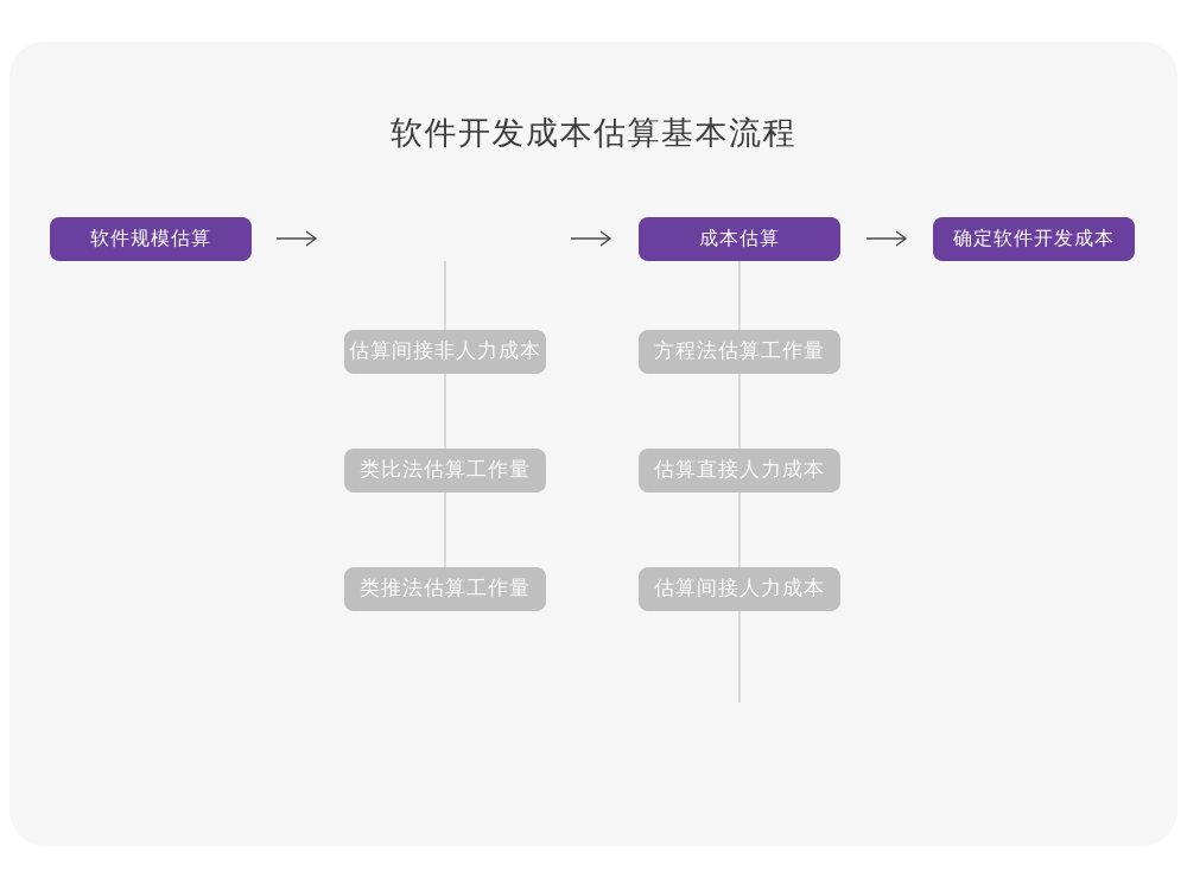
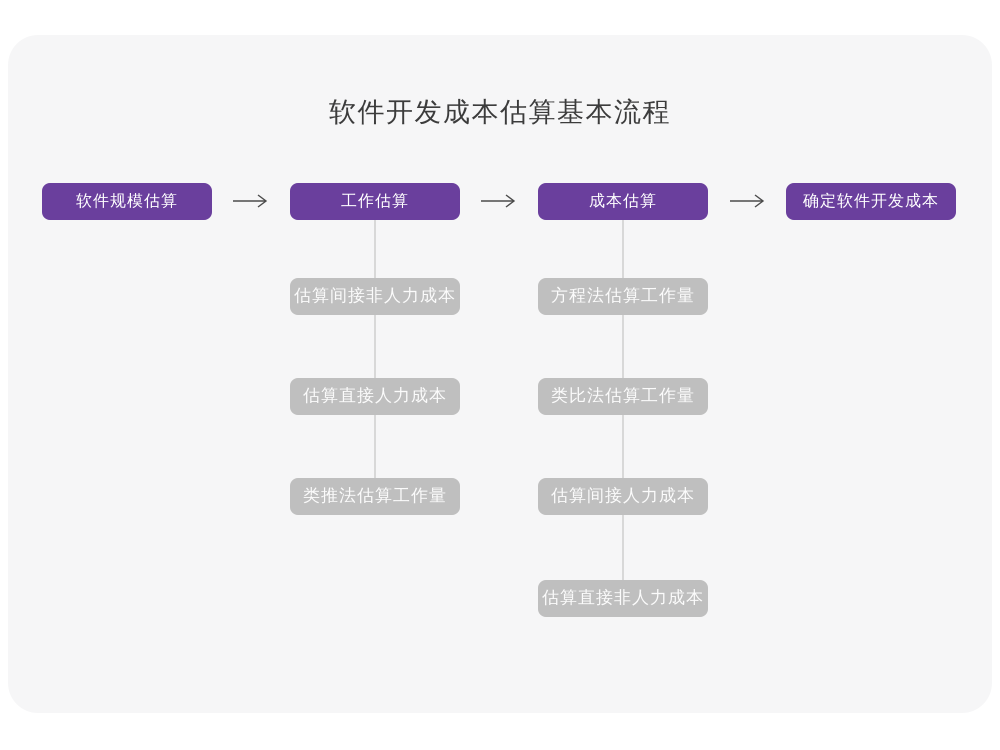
  软件开发成本估算基本流程
  软件规模估算
+ 工作估算
  成本估算
  确定软件开发成本
  估算间接非人力成本
- 类比法估算工作量
+ 估算直接人力成本
  类推法估算工作量
  方程法估算工作量
- 估算直接人力成本
+ 类比法估算工作量
  估算间接人力成本
+ 估算直接非人力成本
